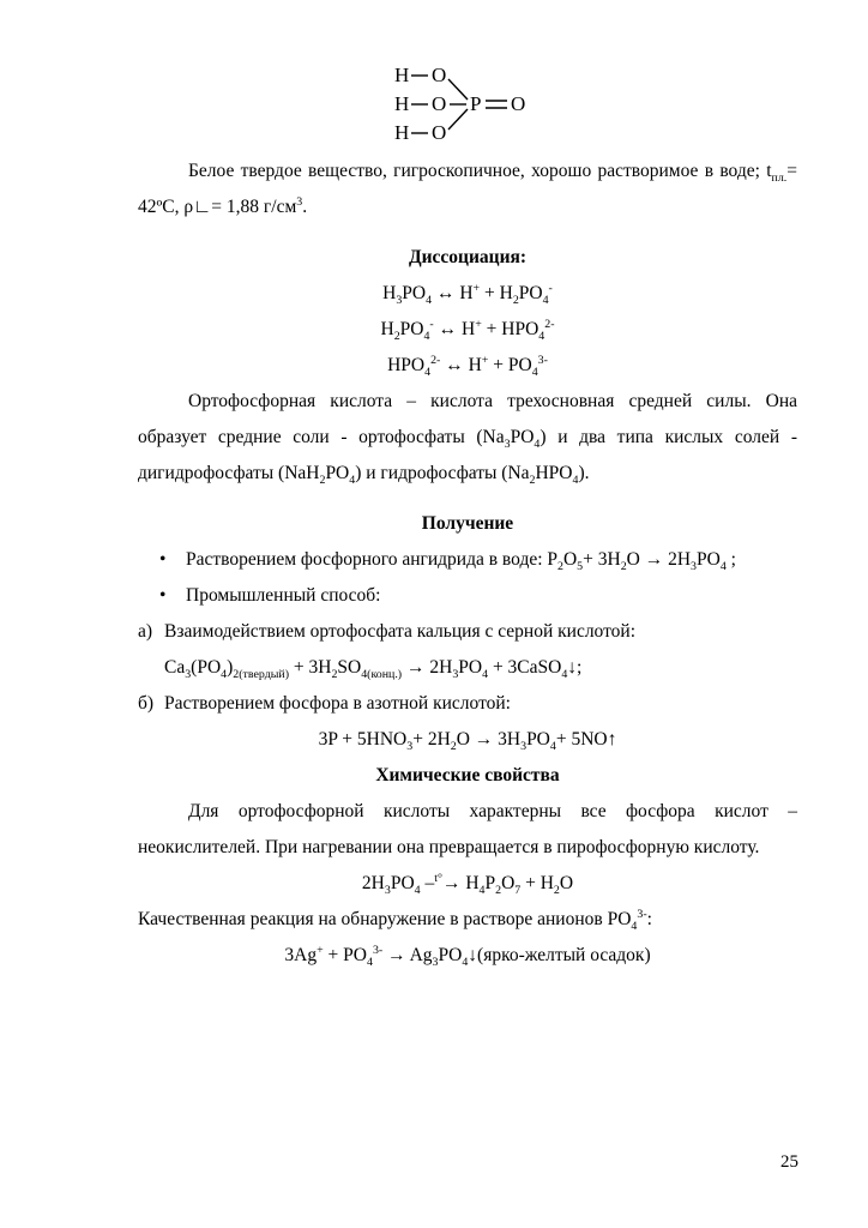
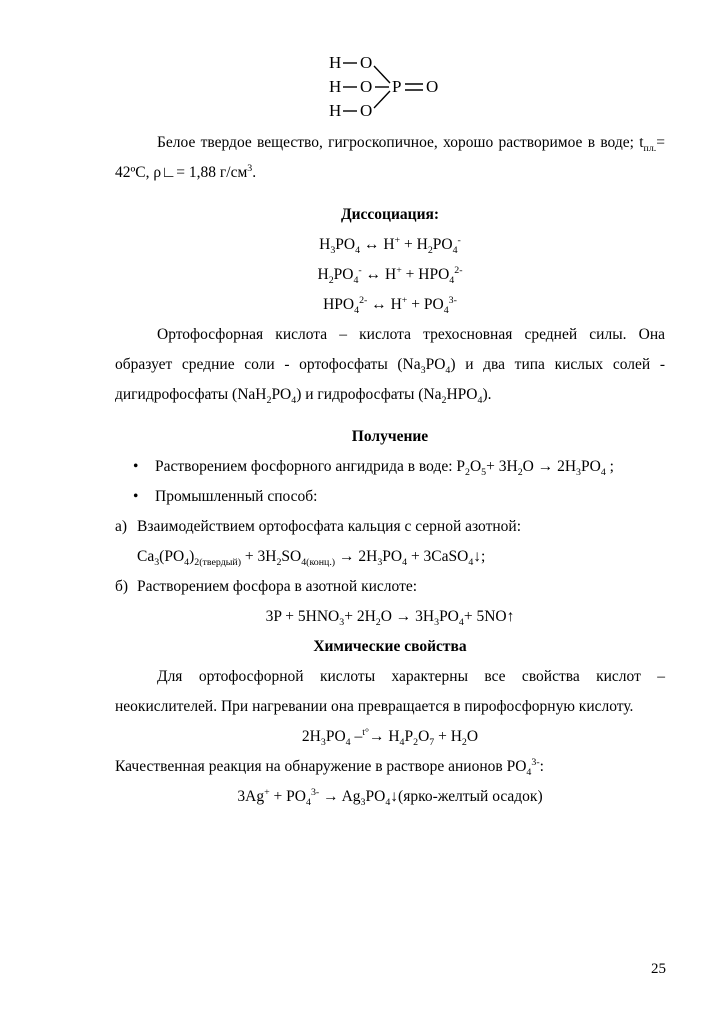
  H
  O
  H
  O
  H
  O
  P
  O
  Белое твердое вещество, гигроскопичное, хорошо растворимое в воде; tпл.= 42ºС, ρ∟= 1,88 г/см3.
  Диссоциация:
  H3PO4 ↔ H+ + H2PO4-
  H2PO4- ↔ H+ + HPO42-
  HPO42- ↔ H+ + PO43-
  Ортофосфорная кислота – кислота трехосновная средней силы. Она образует средние соли - ортофосфаты (Na3PO4) и два типа кислых солей - дигидрофосфаты (NaH2PO4) и гидрофосфаты (Na2HPO4).
  Получение
  •
  Растворением фосфорного ангидрида в воде: P2O5+ 3H2O → 2H3PO4 ;
  •
  Промышленный способ:
  а)
- Взаимодействием ортофосфата кальция с серной кислотой:
+ Взаимодействием ортофосфата кальция с серной азотной:
  Ca3(PO4)2(твердый) + 3H2SO4(конц.) → 2H3PO4 + 3CaSO4↓;
  б)
- Растворением фосфора в азотной кислотой:
+ Растворением фосфора в азотной кислоте:
  3P + 5HNO3+ 2H2O → 3H3PO4+ 5NO↑
  Химические свойства
- Для ортофосфорной кислоты характерны все фосфора кислот – неокислителей. При нагревании она превращается в пирофосфорную кислоту.
+ Для ортофосфорной кислоты характерны все свойства кислот – неокислителей. При нагревании она превращается в пирофосфорную кислоту.
  2H3PO4 –t°→ H4P2O7 + H2O
  Качественная реакция на обнаружение в растворе анионов PO43-:
  3Ag+ + PO43- → Ag3PO4↓(ярко-желтый осадок)
  25
